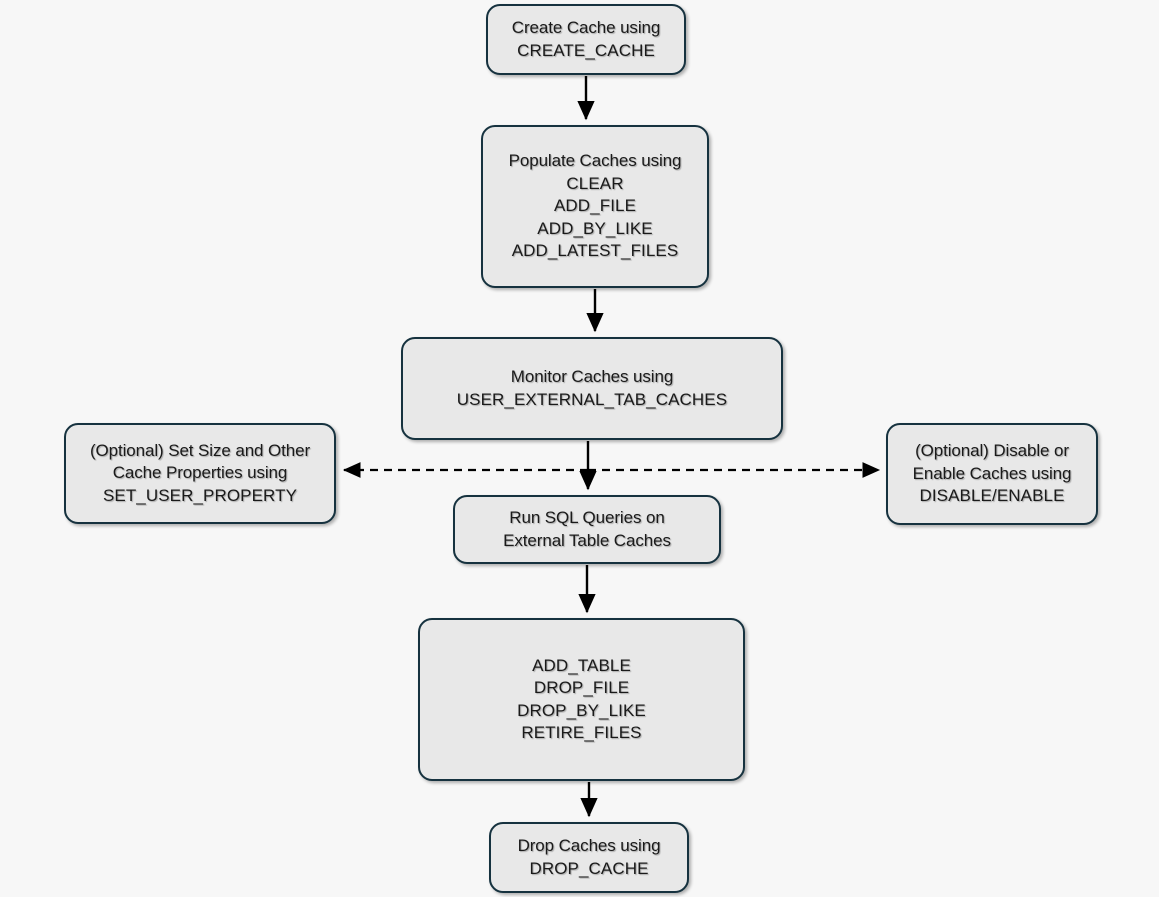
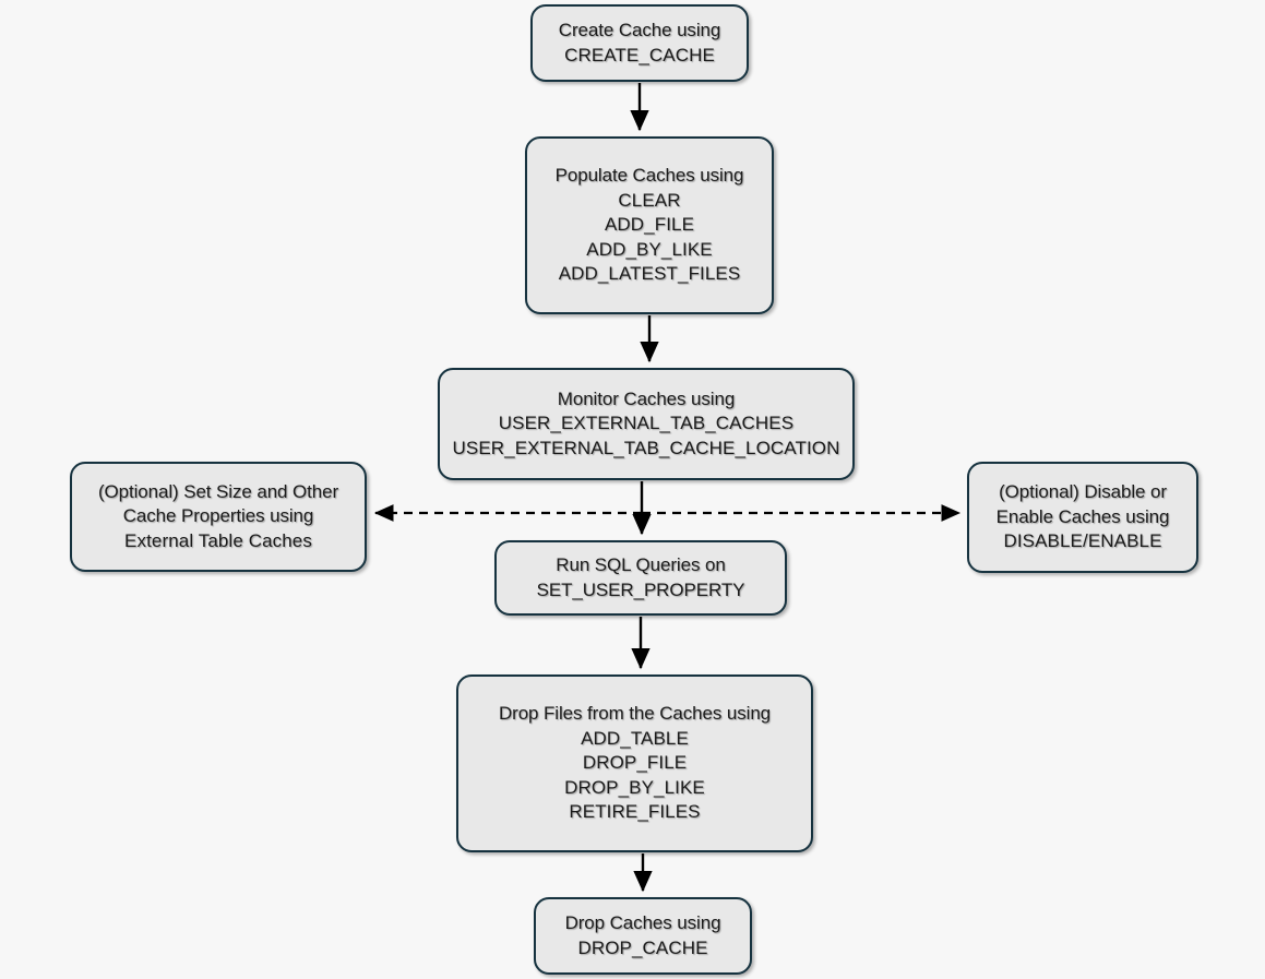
  Create Cache using
  CREATE_CACHE
  Populate Caches using
  CLEAR
  ADD_FILE
  ADD_BY_LIKE
  ADD_LATEST_FILES
  Monitor Caches using
  USER_EXTERNAL_TAB_CACHES
+ USER_EXTERNAL_TAB_CACHE_LOCATION
  (Optional) Set Size and Other
  Cache Properties using
- SET_USER_PROPERTY
+ External Table Caches
  (Optional) Disable or
  Enable Caches using
  DISABLE/ENABLE
  Run SQL Queries on
- External Table Caches
+ SET_USER_PROPERTY
+ Drop Files from the Caches using
  ADD_TABLE
  DROP_FILE
  DROP_BY_LIKE
  RETIRE_FILES
  Drop Caches using
  DROP_CACHE
